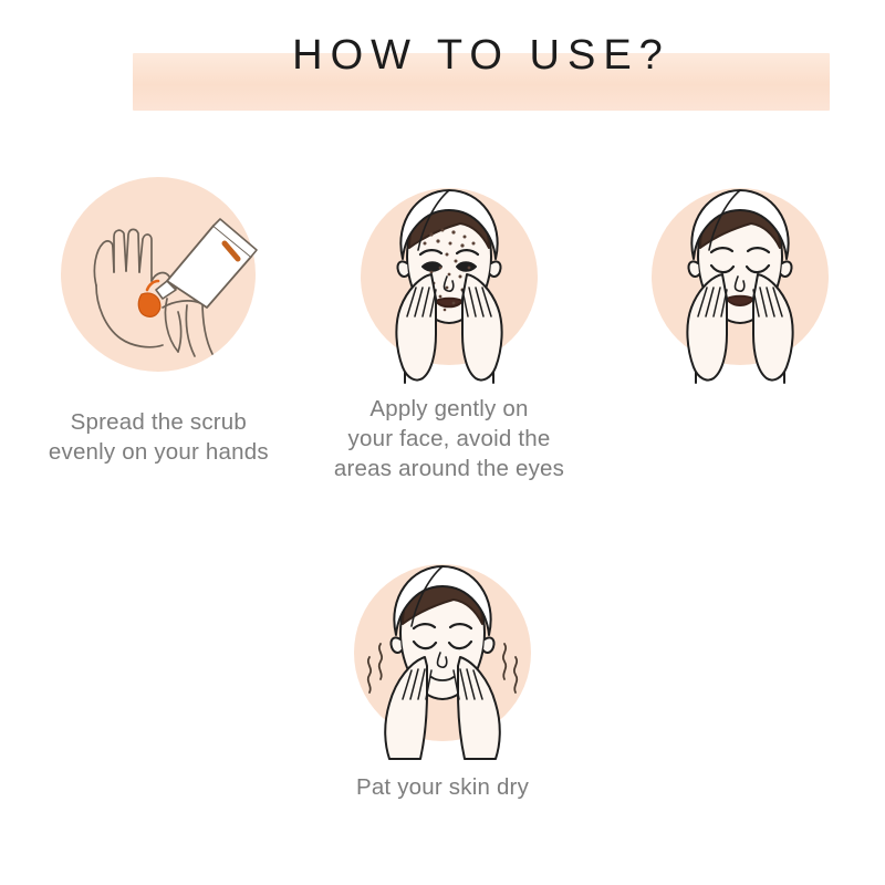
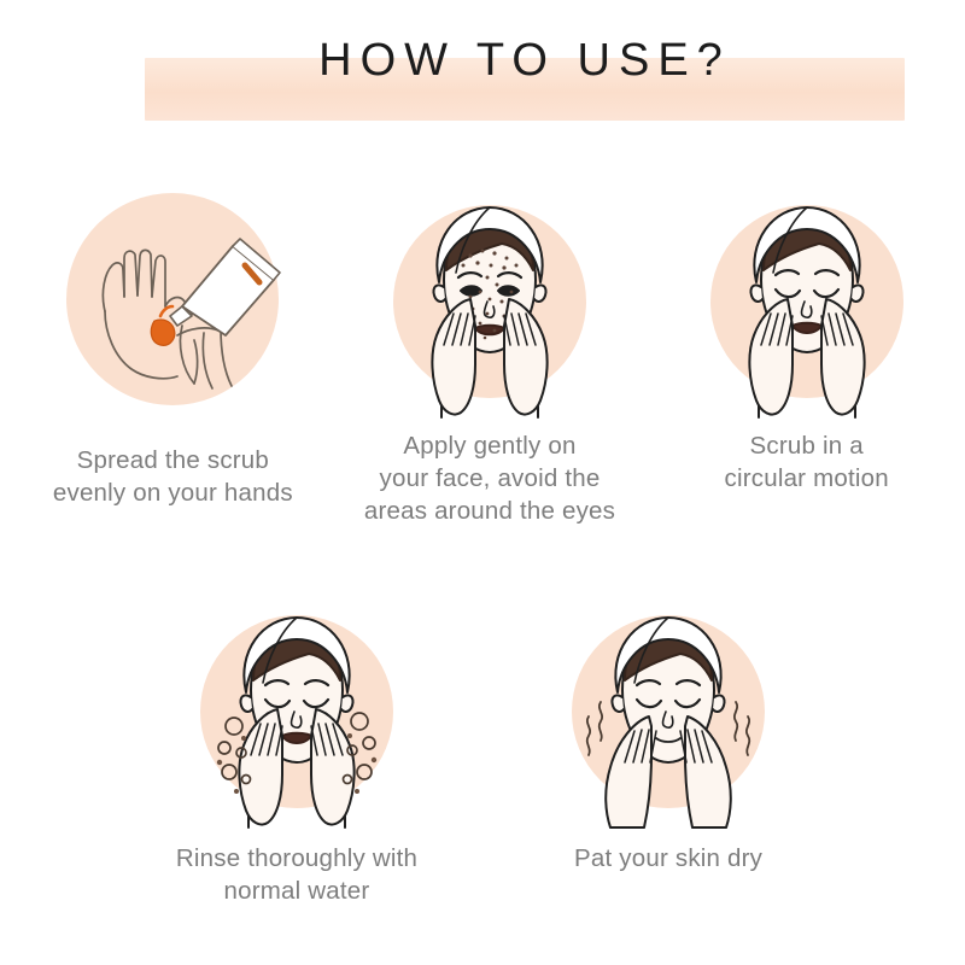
  HOW TO USE?
  Spread the scrub
  evenly on your hands
  Apply gently on
  your face, avoid the
  areas around the eyes
+ Scrub in a
+ circular motion
+ Rinse thoroughly with
+ normal water
  Pat your skin dry
